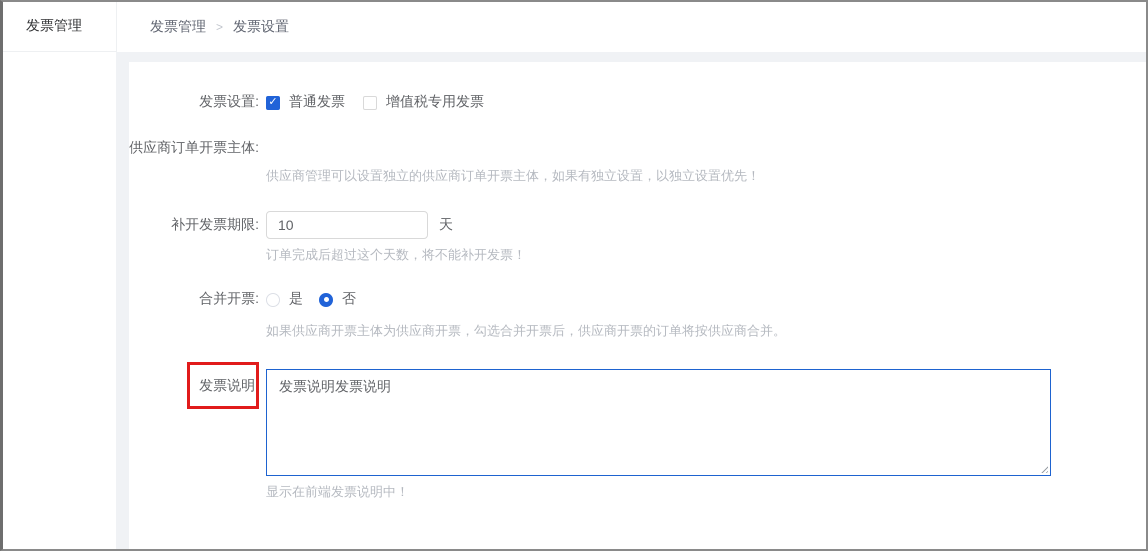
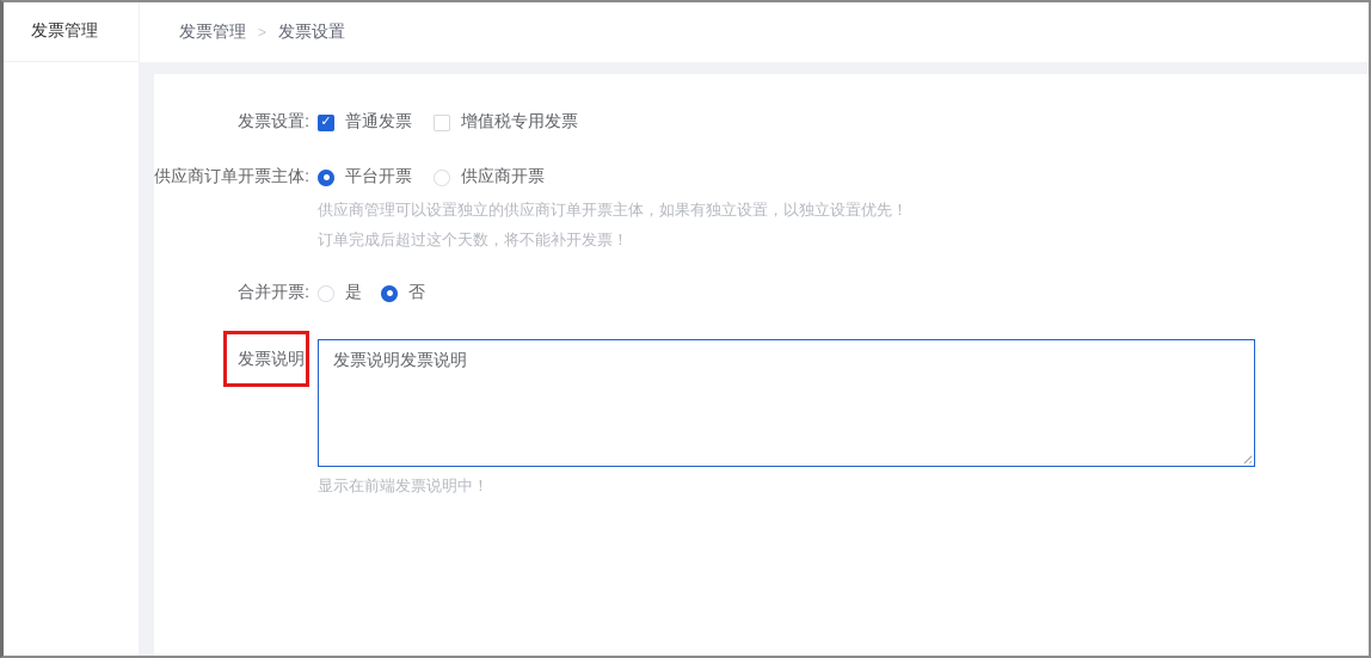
  发票管理
  发票管理 > 发票设置
  发票设置:
  ✓
  普通发票
  增值税专用发票
  供应商订单开票主体:
+ 平台开票
+ 供应商开票
  供应商管理可以设置独立的供应商订单开票主体，如果有独立设置，以独立设置优先！
- 补开发票期限:
- 10
- 天
  订单完成后超过这个天数，将不能补开发票！
  合并开票:
  是
  否
- 如果供应商开票主体为供应商开票，勾选合并开票后，供应商开票的订单将按供应商合并。
  发票说明:
  发票说明发票说明
  显示在前端发票说明中！
